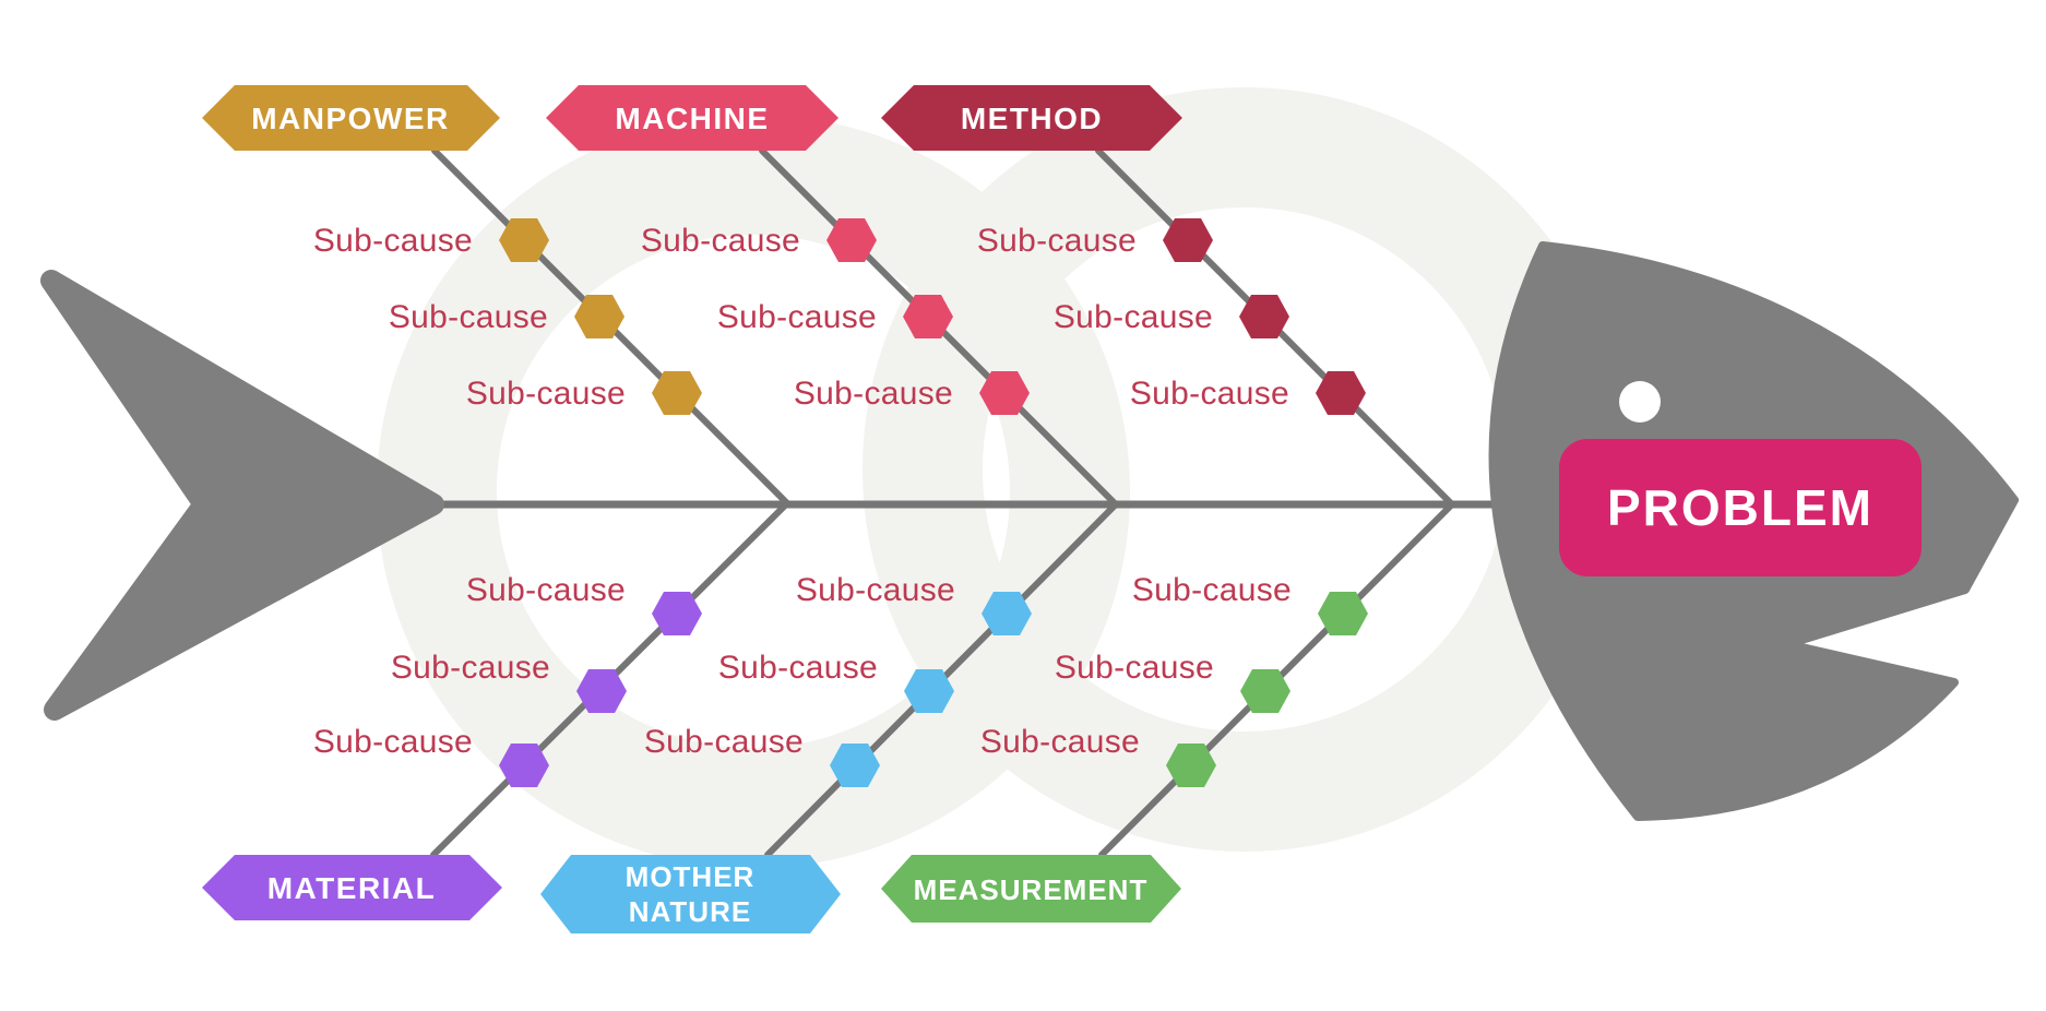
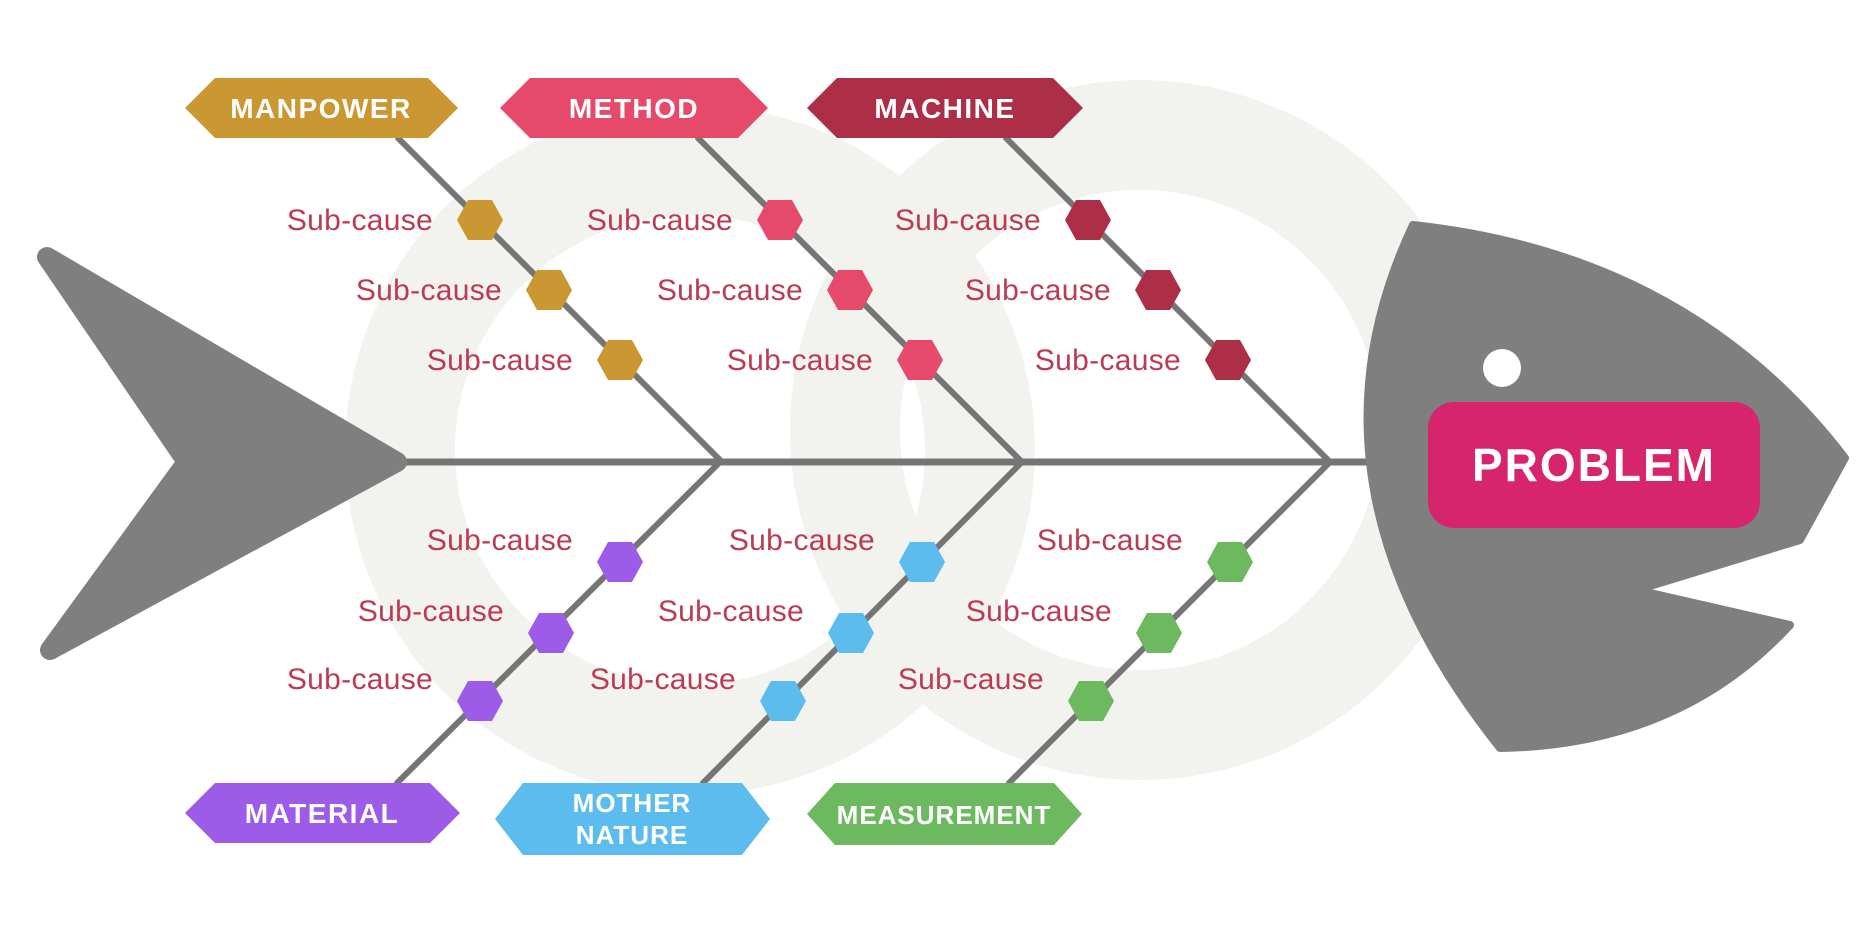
  PROBLEM
  MANPOWER
  Sub-cause
  Sub-cause
  Sub-cause
- MACHINE
+ METHOD
  Sub-cause
  Sub-cause
  Sub-cause
- METHOD
+ MACHINE
  Sub-cause
  Sub-cause
  Sub-cause
  MATERIAL
  Sub-cause
  Sub-cause
  Sub-cause
  MOTHER
  NATURE
  Sub-cause
  Sub-cause
  Sub-cause
  MEASUREMENT
  Sub-cause
  Sub-cause
  Sub-cause
